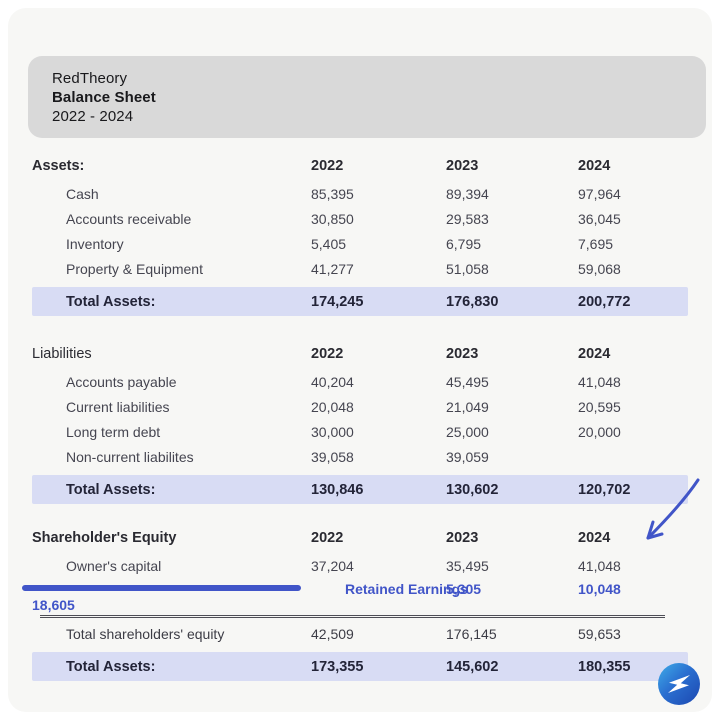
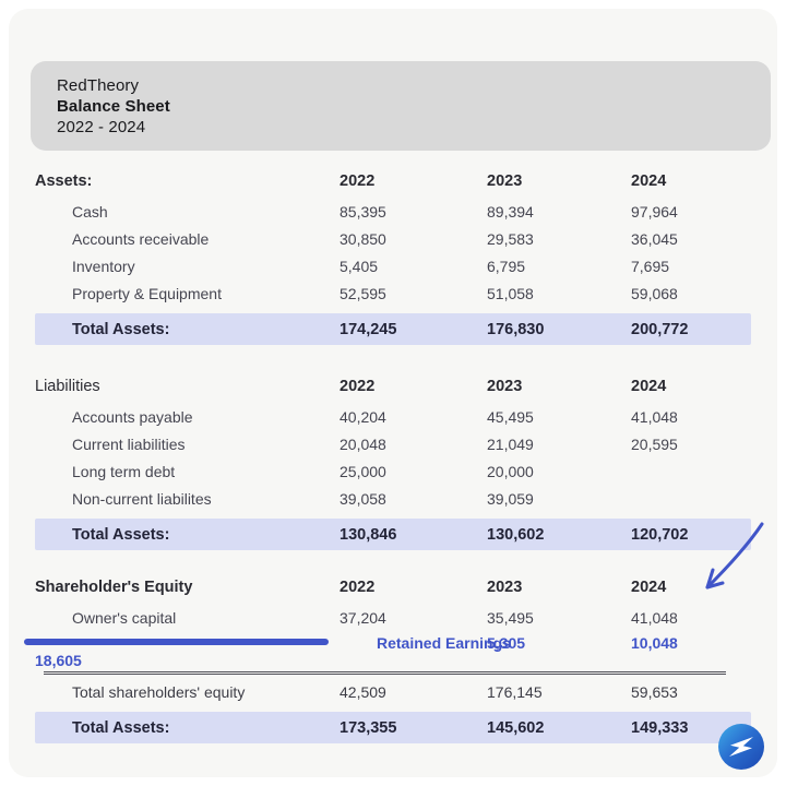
  RedTheory
  Balance Sheet
  2022 - 2024
  Assets:
  2022
  2023
  2024
  Cash
  85,395
  89,394
  97,964
  Accounts receivable
  30,850
  29,583
  36,045
  Inventory
  5,405
  6,795
  7,695
  Property & Equipment
- 41,277
+ 52,595
  51,058
  59,068
  Total Assets:
  174,245
  176,830
  200,772
  Liabilities
  2022
  2023
  2024
  Accounts payable
  40,204
  45,495
  41,048
  Current liabilities
  20,048
  21,049
  20,595
  Long term debt
- 30,000
  25,000
  20,000
  Non-current liabilites
  39,058
  39,059
  Total Assets:
  130,846
  130,602
  120,702
  Shareholder's Equity
  2022
  2023
  2024
  Owner's capital
  37,204
  35,495
  41,048
  Retained Earnings
  5,305
  10,048
  18,605
  Total shareholders' equity
  42,509
  176,145
  59,653
  Total Assets:
  173,355
  145,602
- 180,355
+ 149,333
